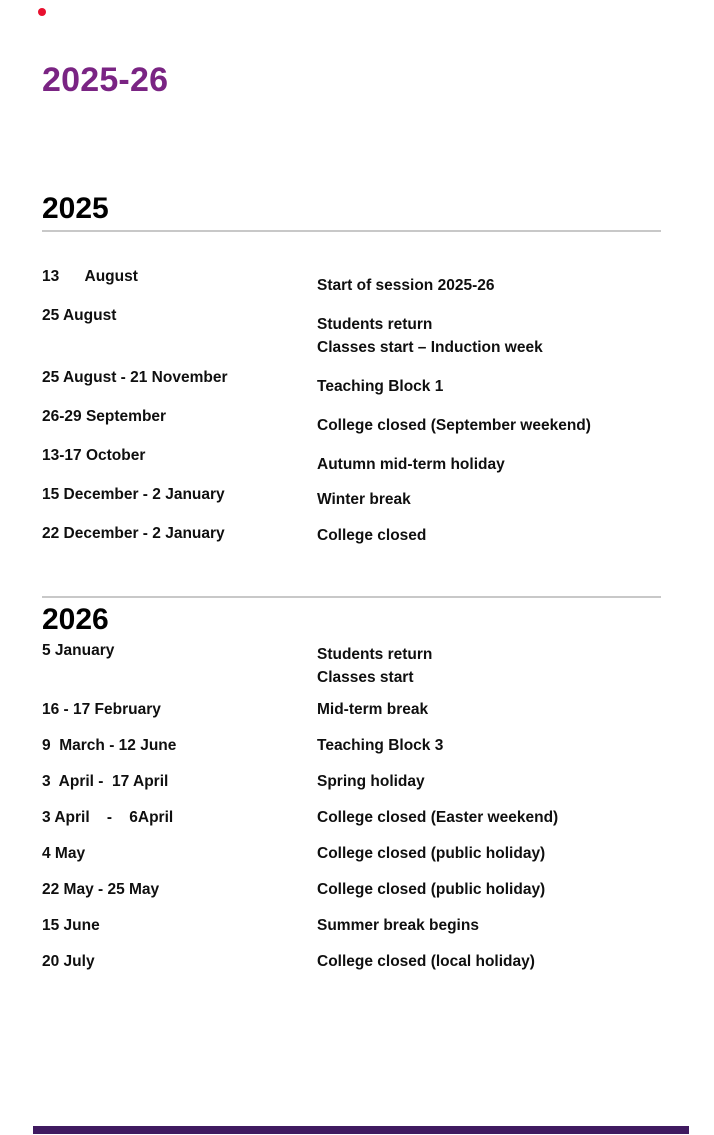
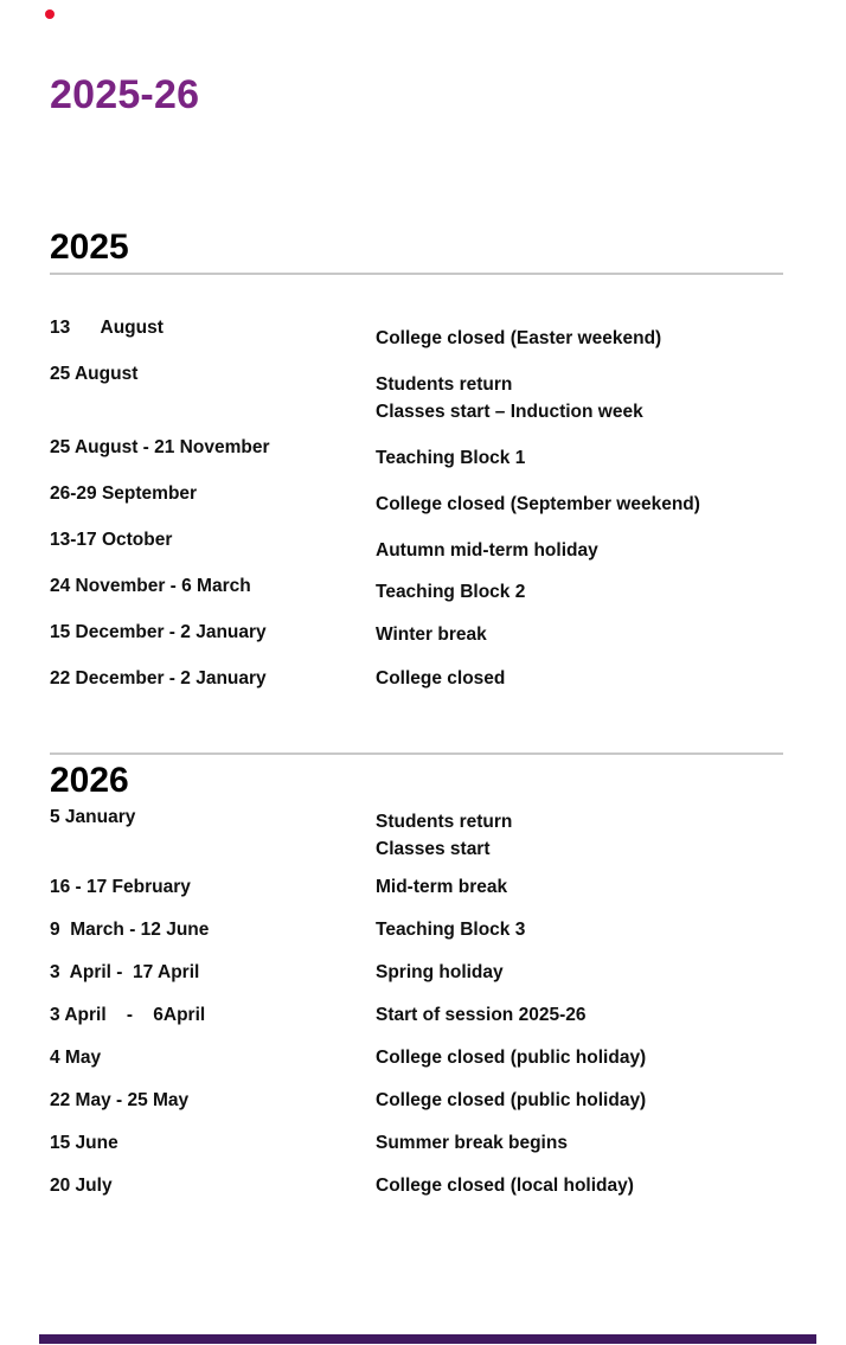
  2025-26
  2025
  13 August
- Start of session 2025-26
+ College closed (Easter weekend)
  25 August
  Students return
  Classes start – Induction week
  25 August - 21 November
  Teaching Block 1
  26-29 September
  College closed (September weekend)
  13-17 October
  Autumn mid-term holiday
+ 24 November - 6 March
+ Teaching Block 2
  15 December - 2 January
  Winter break
  22 December - 2 January
  College closed
  2026
  5 January
  Students return
  Classes start
  16 - 17 February
  Mid-term break
  9 March - 12 June
  Teaching Block 3
  3 April - 17 April
  Spring holiday
  3 April - 6April
- College closed (Easter weekend)
+ Start of session 2025-26
  4 May
  College closed (public holiday)
  22 May - 25 May
  College closed (public holiday)
  15 June
  Summer break begins
  20 July
  College closed (local holiday)
